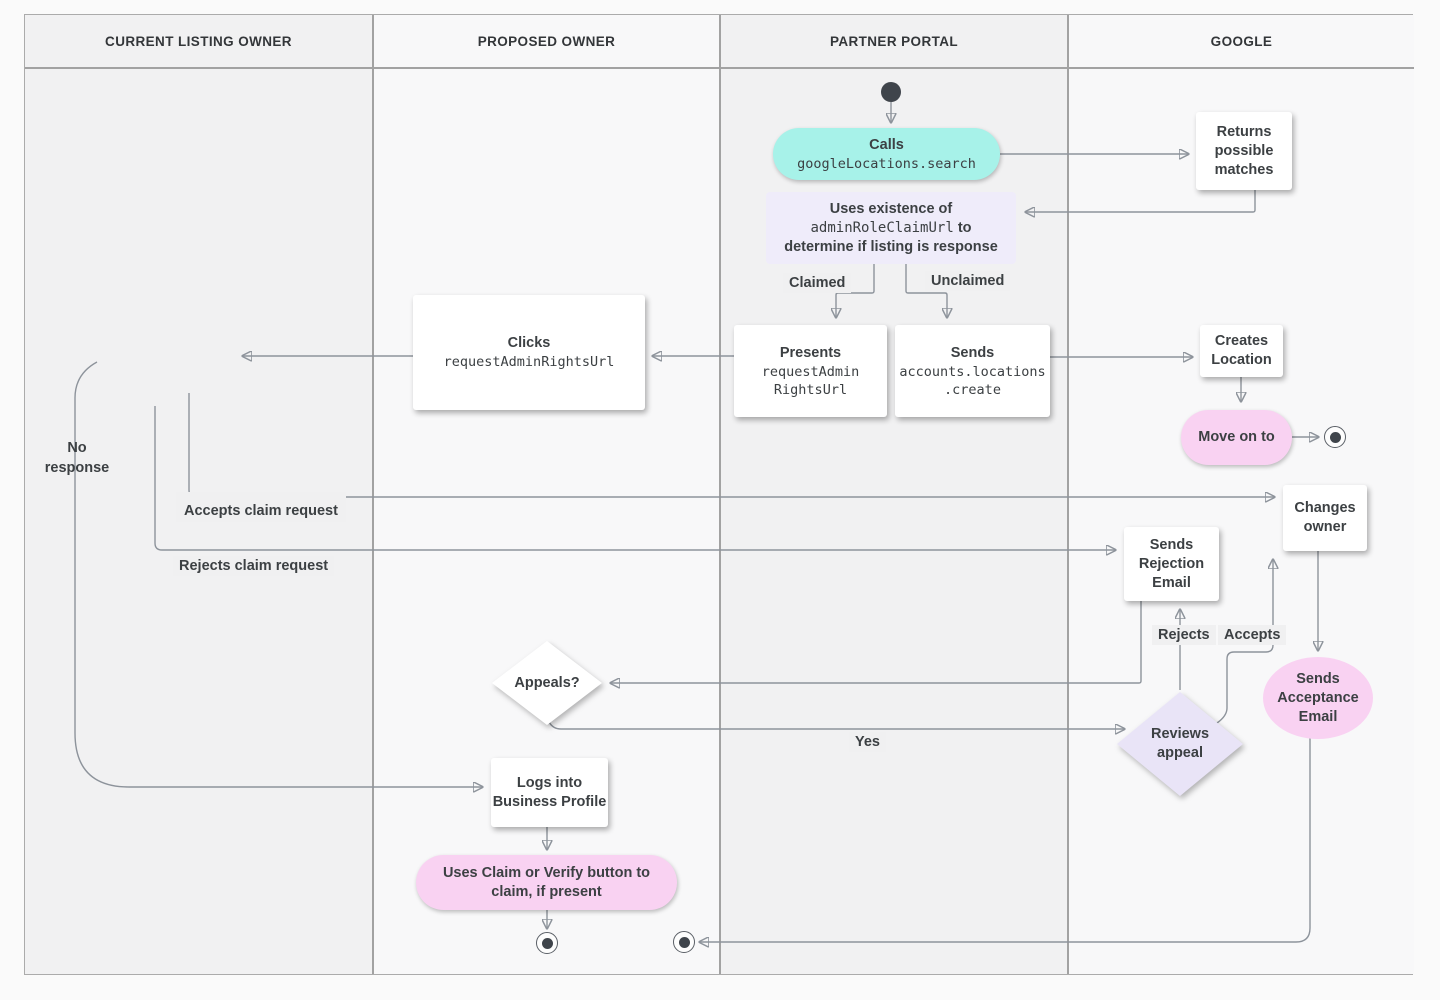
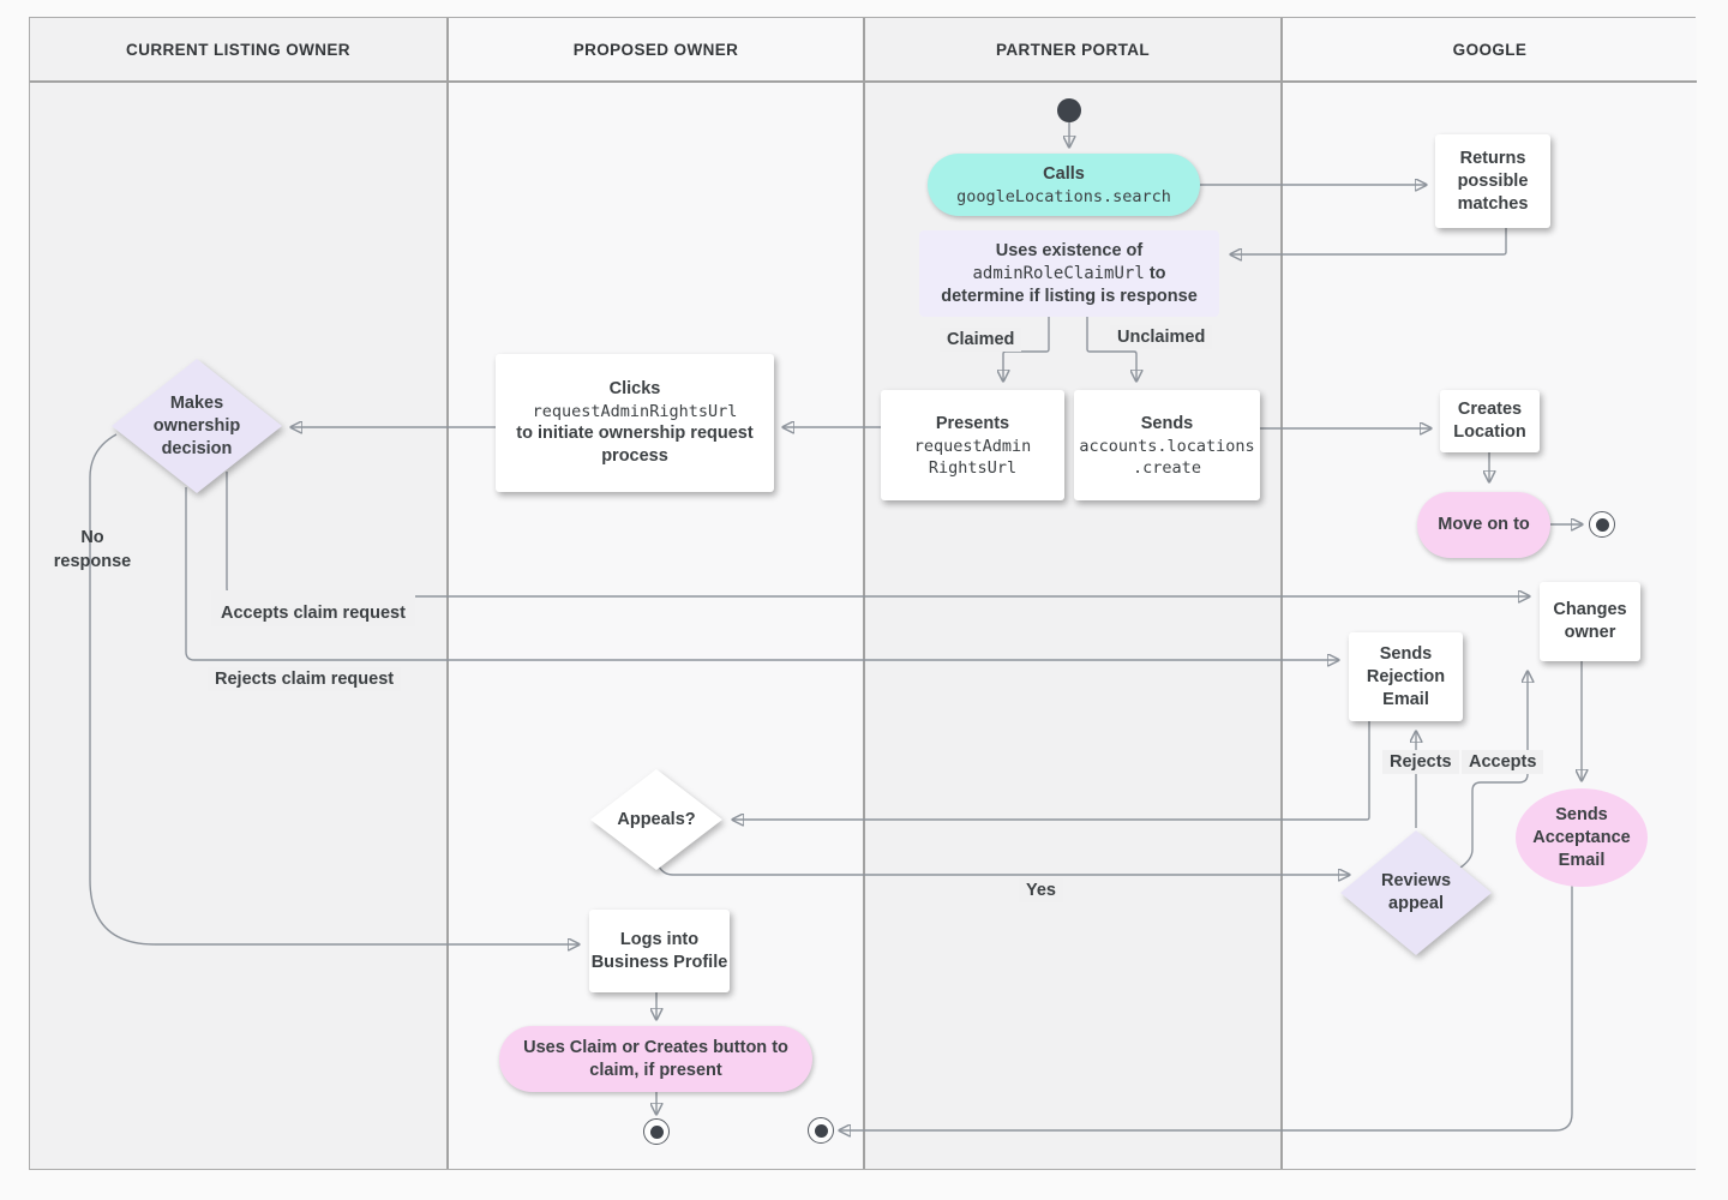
  CURRENT LISTING OWNER
  PROPOSED OWNER
  PARTNER PORTAL
  GOOGLE
  Claimed
  Unclaimed
  No response
  Accepts claim request
  Rejects claim request
  Rejects
  Accepts
  Yes
  Calls
  googleLocations.search
  Returns possible matches
  Uses existence of adminRoleClaimUrl to determine if listing is response
  Presents
  requestAdmin
  RightsUrl
  Sends
  accounts.locations
  .create
  Clicks
  requestAdminRightsUrl
+ to initiate ownership request process
+ Makes ownership decision
  Creates Location
  Move on to
  Changes owner
  Sends Rejection Email
  Appeals?
  Reviews appeal
  Sends Acceptance Email
  Logs into Business Profile
- Uses Claim or Verify button to claim, if present
+ Uses Claim or Creates button to claim, if present
